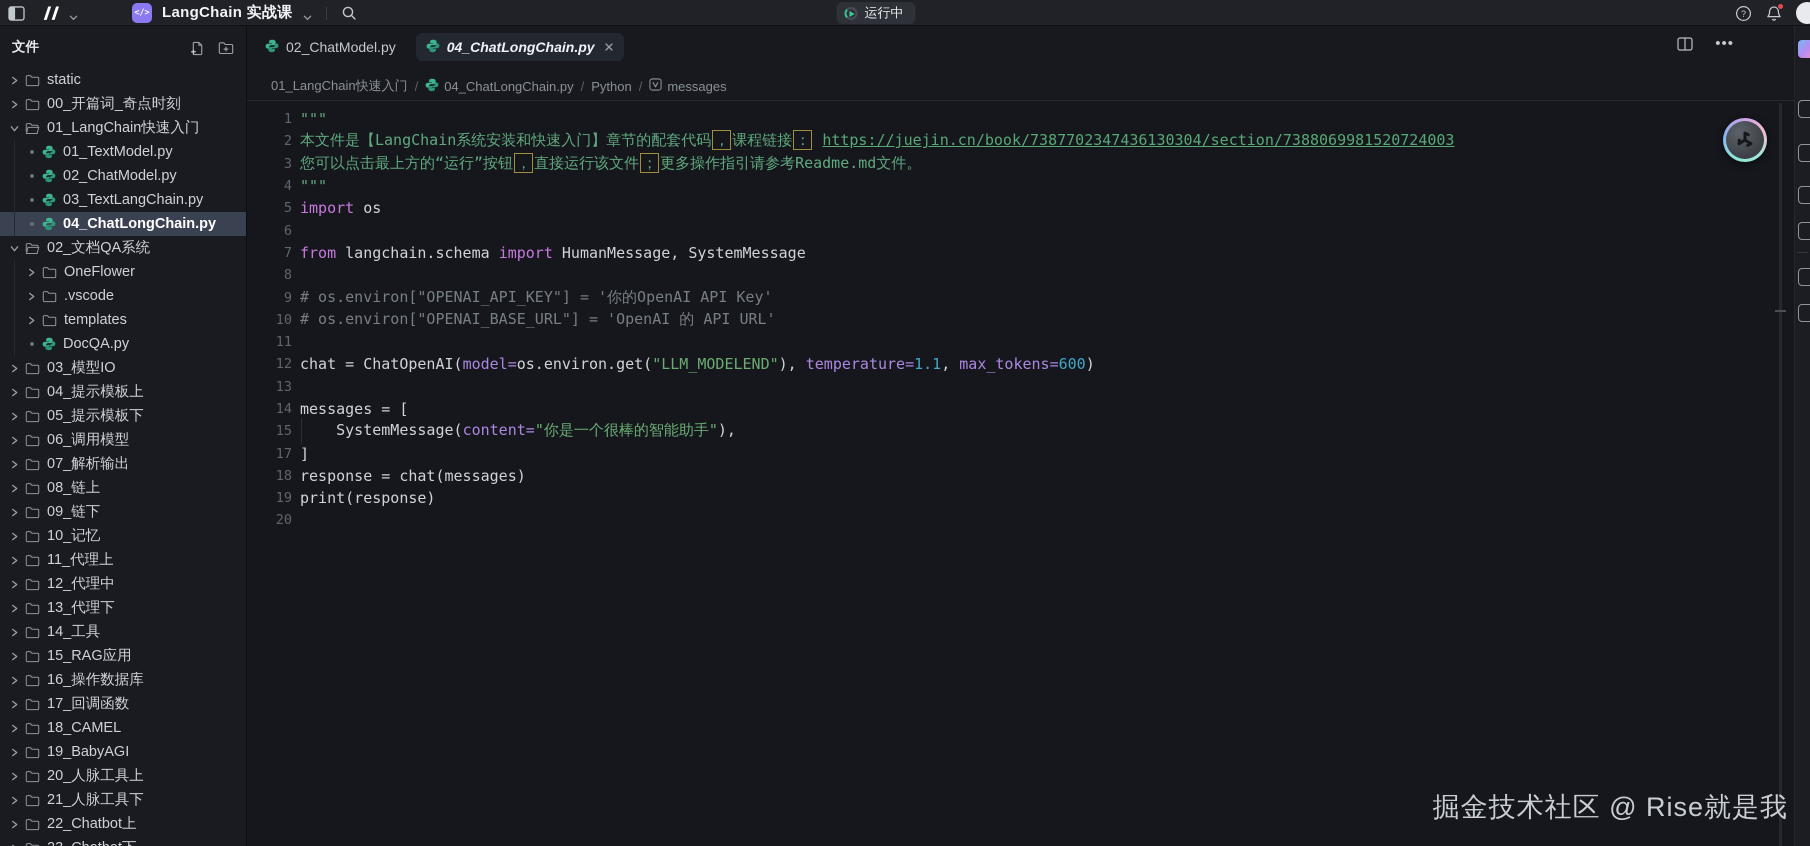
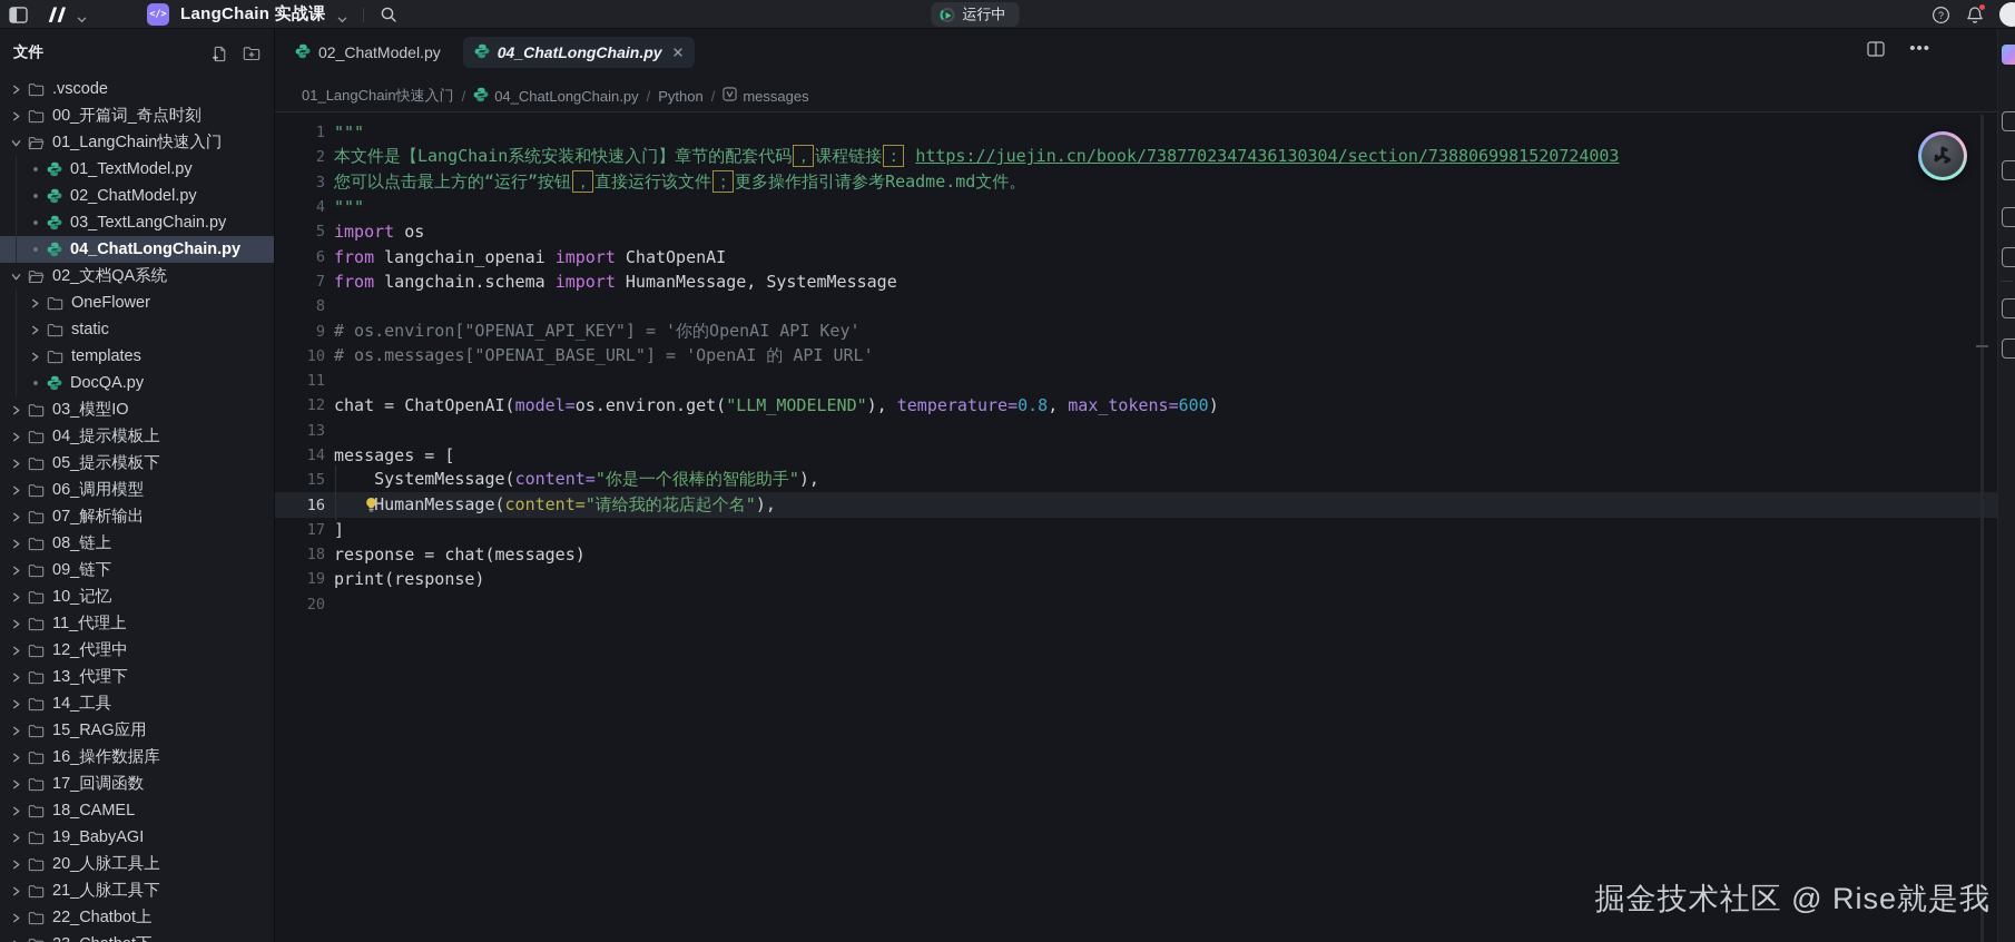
  </>
  LangChain 实战课
  运行中
  ?
  文件
- static
+ .vscode
  00_开篇词_奇点时刻
  01_LangChain快速入门
  01_TextModel.py
  02_ChatModel.py
  03_TextLangChain.py
  04_ChatLongChain.py
  02_文档QA系统
  OneFlower
- .vscode
+ static
  templates
  DocQA.py
  03_模型IO
  04_提示模板上
  05_提示模板下
  06_调用模型
  07_解析输出
  08_链上
  09_链下
  10_记忆
  11_代理上
  12_代理中
  13_代理下
  14_工具
  15_RAG应用
  16_操作数据库
  17_回调函数
  18_CAMEL
  19_BabyAGI
  20_人脉工具上
  21_人脉工具下
  22_Chatbot上
  02_ChatModel.py
  04_ChatLongChain.py
  •••
  01_LangChain快速入门
  /
  04_ChatLongChain.py
  /
  Python
  /
  messages
  1
  """
  2
  本文件是【LangChain系统安装和快速入门】章节的配套代码 ， 课程链接 ： https://juejin.cn/book/7387702347436130304/section/7388069981520724003
  3
  您可以点击最上方的“运行”按钮 ， 直接运行该文件 ； 更多操作指引请参考Readme.md文件。
  4
  """
  5
  import os
  6
+ from langchain_openai import ChatOpenAI
  7
  from langchain.schema import HumanMessage, SystemMessage
  8
  9
  # os.environ["OPENAI_API_KEY"] = '你的OpenAI API Key'
  10
- # os.environ["OPENAI_BASE_URL"] = 'OpenAI 的 API URL'
+ # os.messages["OPENAI_BASE_URL"] = 'OpenAI 的 API URL'
  11
  12
- chat = ChatOpenAI(model=os.environ.get("LLM_MODELEND"), temperature=1.1, max_tokens=600)
+ chat = ChatOpenAI(model=os.environ.get("LLM_MODELEND"), temperature=0.8, max_tokens=600)
  13
  14
  messages = [
  15
  SystemMessage(content="你是一个很棒的智能助手"),
+ 16
+ HumanMessage(content="请给我的花店起个名"),
  17
  ]
  18
  response = chat(messages)
  19
  print(response)
  20
  掘金技术社区 @ Rise就是我
